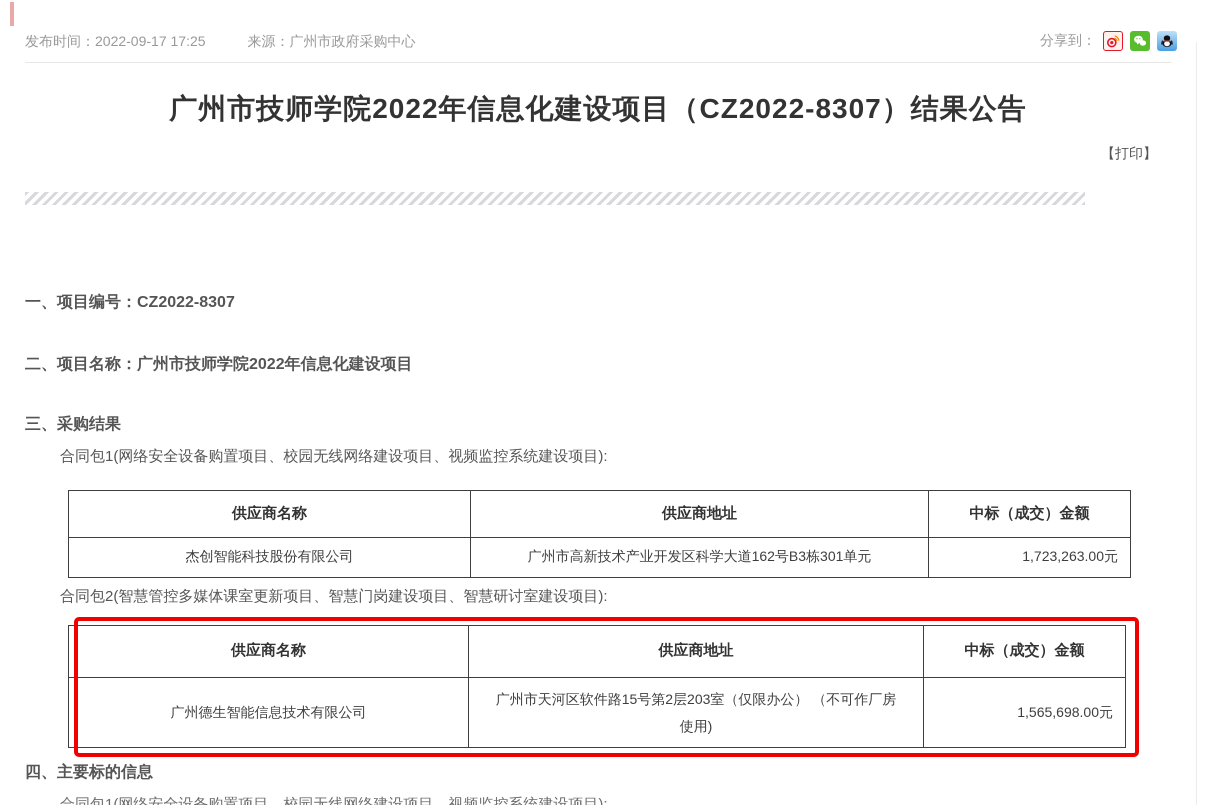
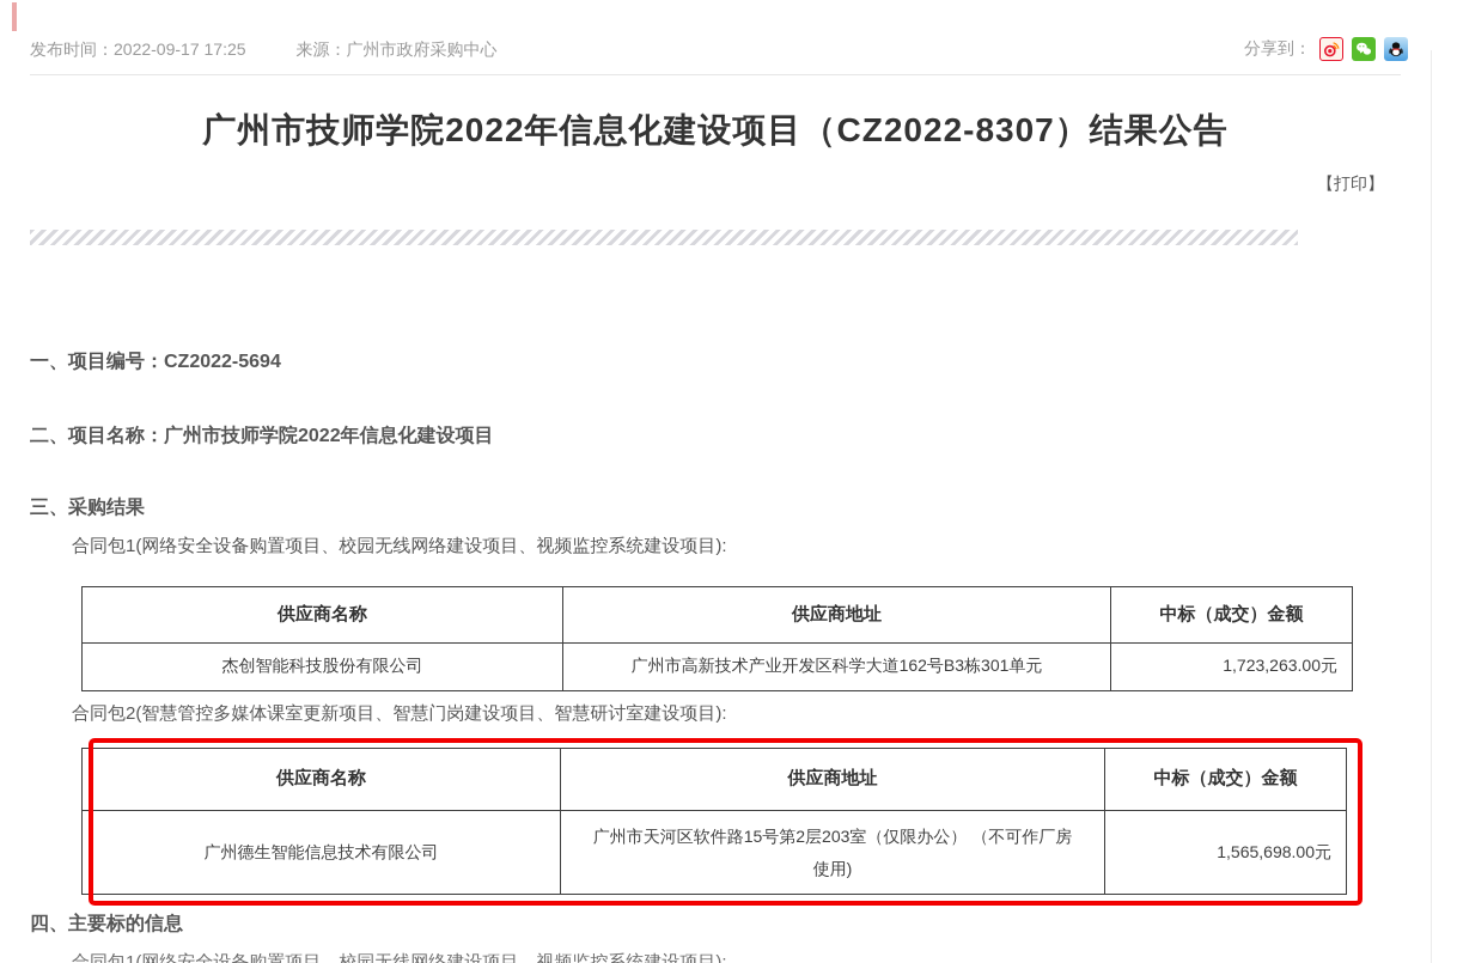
  发布时间：2022-09-17 17:25
  来源：广州市政府采购中心
  分享到：
  广州市技师学院2022年信息化建设项目（CZ2022-8307）结果公告
  【打印】
- 一、项目编号：CZ2022-8307
+ 一、项目编号：CZ2022-5694
  二、项目名称：广州市技师学院2022年信息化建设项目
  三、采购结果
  合同包1(网络安全设备购置项目、校园无线网络建设项目、视频监控系统建设项目):
  供应商名称	供应商地址	中标（成交）金额
  杰创智能科技股份有限公司	广州市高新技术产业开发区科学大道162号B3栋301单元	1,723,263.00元
  合同包2(智慧管控多媒体课室更新项目、智慧门岗建设项目、智慧研讨室建设项目):
  供应商名称	供应商地址	中标（成交）金额
  广州德生智能信息技术有限公司	广州市天河区软件路15号第2层203室（仅限办公） （不可作厂房使用)	1,565,698.00元
  四、主要标的信息
